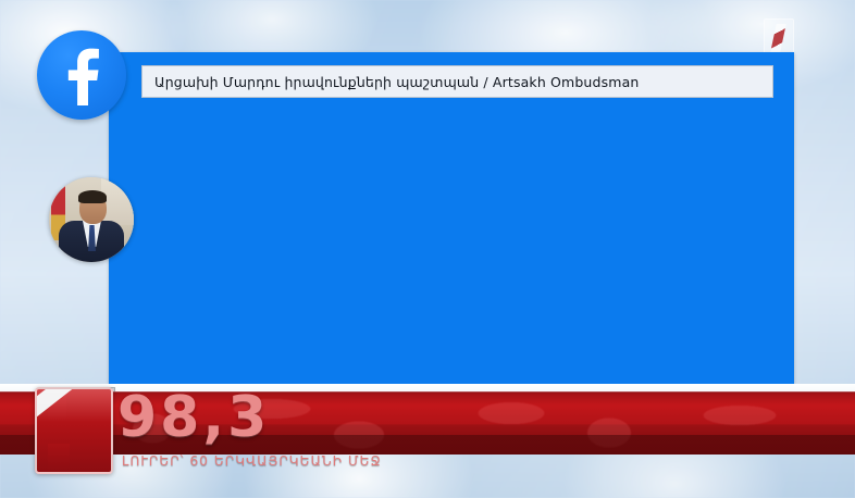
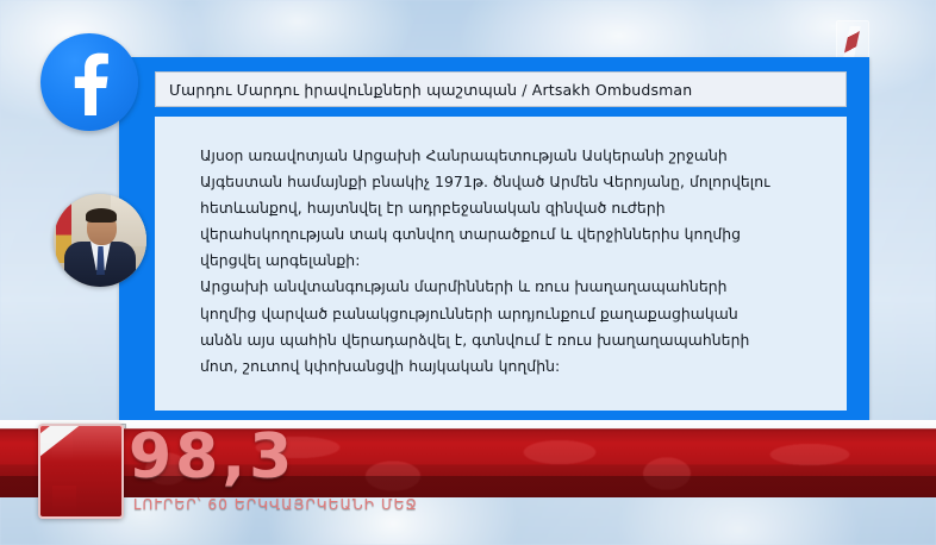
- Արցախի Մարդու իրավունքների պաշտպան / Artsakh Ombudsman
+ Մարդու Մարդու իրավունքների պաշտպան / Artsakh Ombudsman
+ Այսօր առավոտյան Արցախի Հանրապետության Ասկերանի շրջանի
+ Այգեստան համայնքի բնակիչ 1971թ. ծնված Արմեն Վերոյանը, մոլորվելու
+ հետևանքով, հայտնվել էր ադրբեջանական զինված ուժերի
+ վերահսկողության տակ գտնվող տարածքում և վերջիններիս կողմից
+ վերցվել արգելանքի:
+ Արցախի անվտանգության մարմինների և ռուս խաղաղապահների
+ կողմից վարված բանակցությունների արդյունքում քաղաքացիական
+ անձն այս պահին վերադարձվել է, գտնվում է ռուս խաղաղապահների
+ մոտ, շուտով կփոխանցվի հայկական կողմին:
  98,3
  ԼՈՒՐԵՐ՝ 60 ԵՐԿՎԱՅՐԿԵԱՆԻ ՄԵՋ
